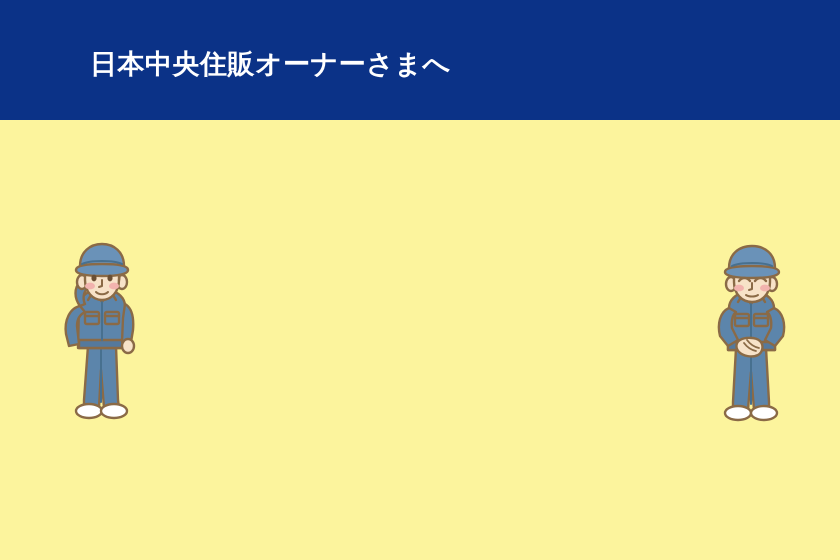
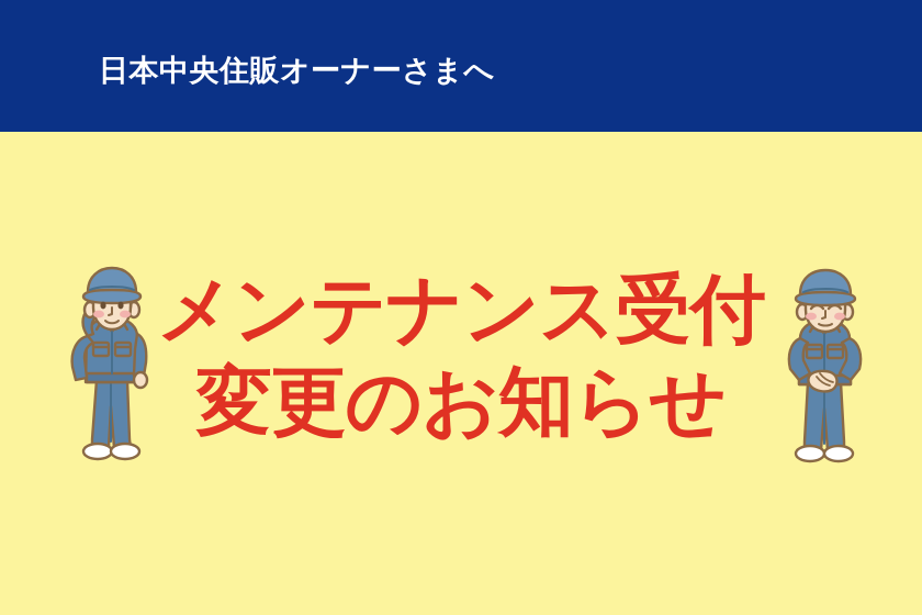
  日本中央住販オーナーさまへ
+ メンテナンス受付
+ 変更のお知らせ
